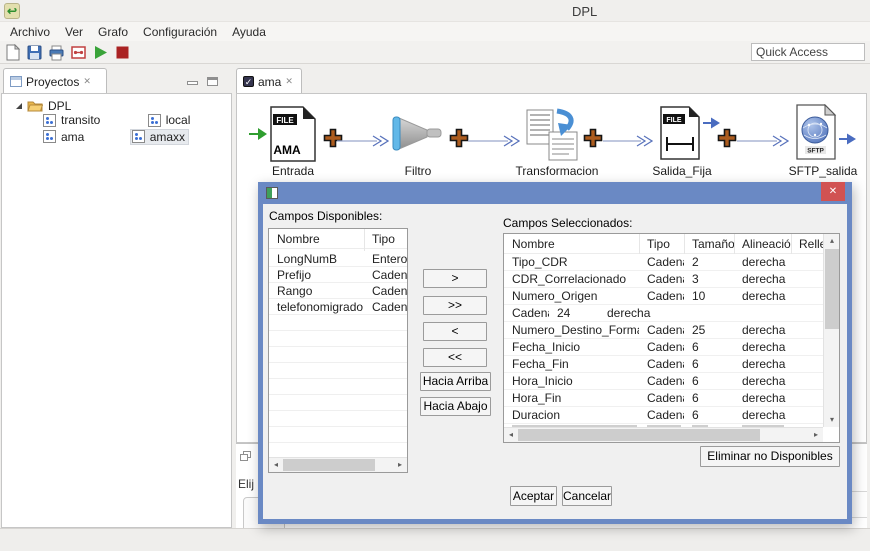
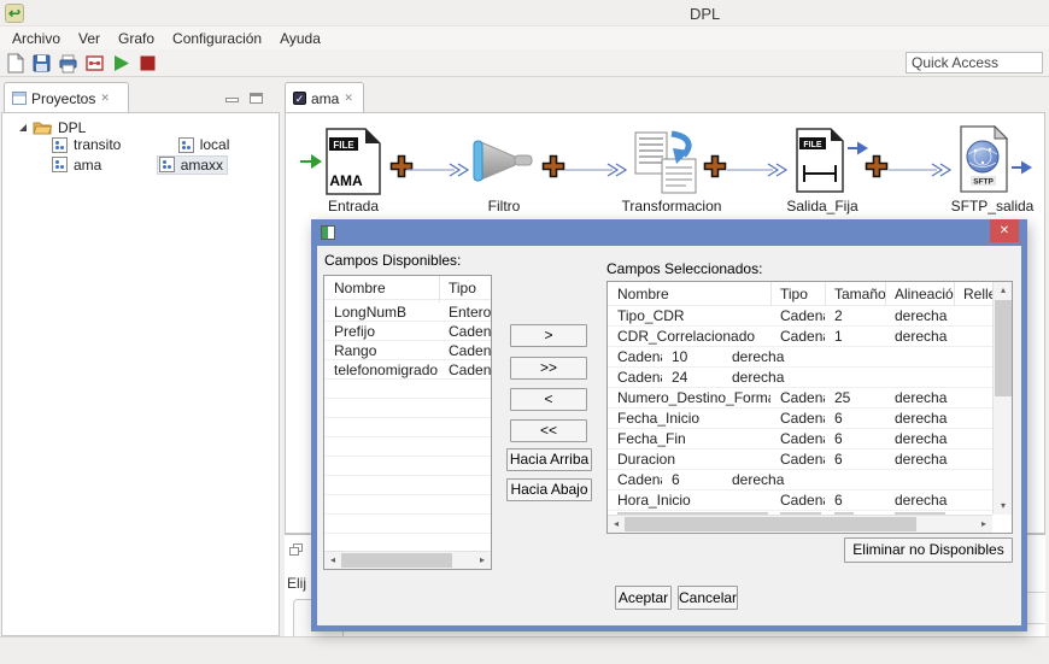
  ↩
  DPL
  Archivo
  Ver
  Grafo
  Configuración
  Ayuda
  Quick Access
  Proyectos
  ✕
  DPL
  transito
  local
  ama
  amaxx
  ✓
  ama
  ✕
  FILE
  AMA
  Entrada
  Filtro
  Transformacion
  Salida_Fija
  SFTP_salida
  Elij
  ✕
  Campos Disponibles:
  Nombre
  Tipo
  LongNumB
  Entero
  Prefijo
  Caden
  Rango
  Caden
  telefonomigrado
  Caden
  ◂
  ▸
  >
  >>
  <
  <<
  Hacia Arriba
  Hacia Abajo
  Campos Seleccionados:
  Nombre
  Tipo
  Tamaño
  Alineació
  Rell
  Tipo_CDR
  Caden
  2
  derecha
  CDR_Correlacionado
  Caden
- 3
+ 1
  derecha
- Numero_Origen
  Caden
  10
  derecha
  Caden
  24
  derecha
  Numero_Destino_Form
  Caden
  25
  derecha
  Fecha_Inicio
  Caden
  6
  derecha
  Fecha_Fin
  Caden
  6
  derecha
- Hora_Inicio
+ Duracion
  Caden
  6
  derecha
- Hora_Fin
  Caden
  6
  derecha
- Duracion
+ Hora_Inicio
  Caden
  6
  derecha
  ▴
  ▾
  ◂
  ▸
  Eliminar no Disponibles
  Aceptar
  Cancelar
